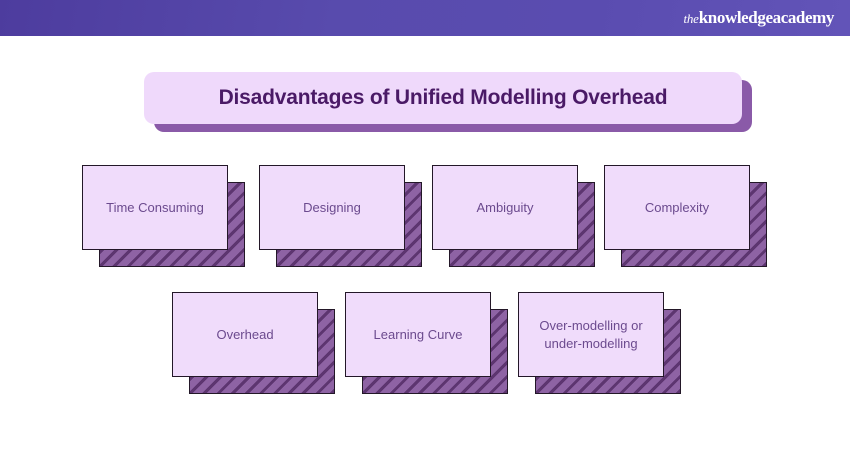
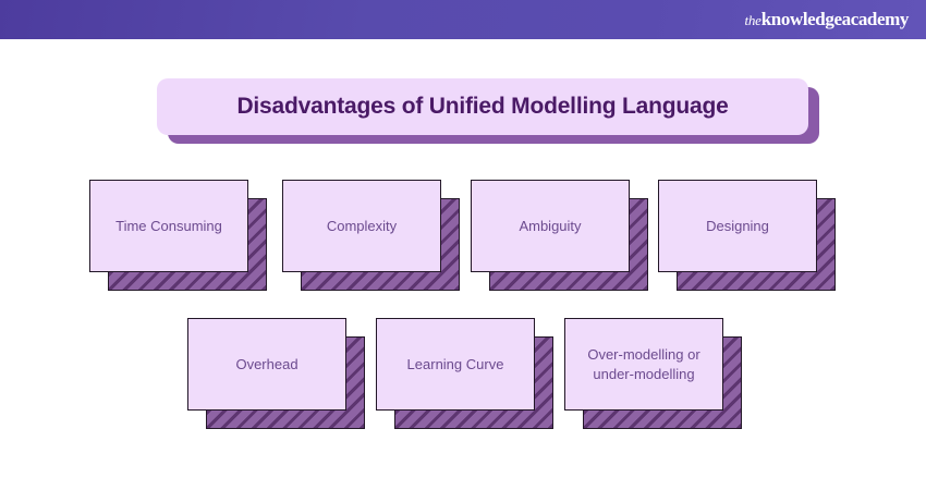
  the
  knowledgeacademy
- Disadvantages of Unified Modelling Overhead
+ Disadvantages of Unified Modelling Language
  Time Consuming
- Designing
+ Complexity
  Ambiguity
- Complexity
+ Designing
  Overhead
  Learning Curve
  Over-modelling or
  under-modelling
